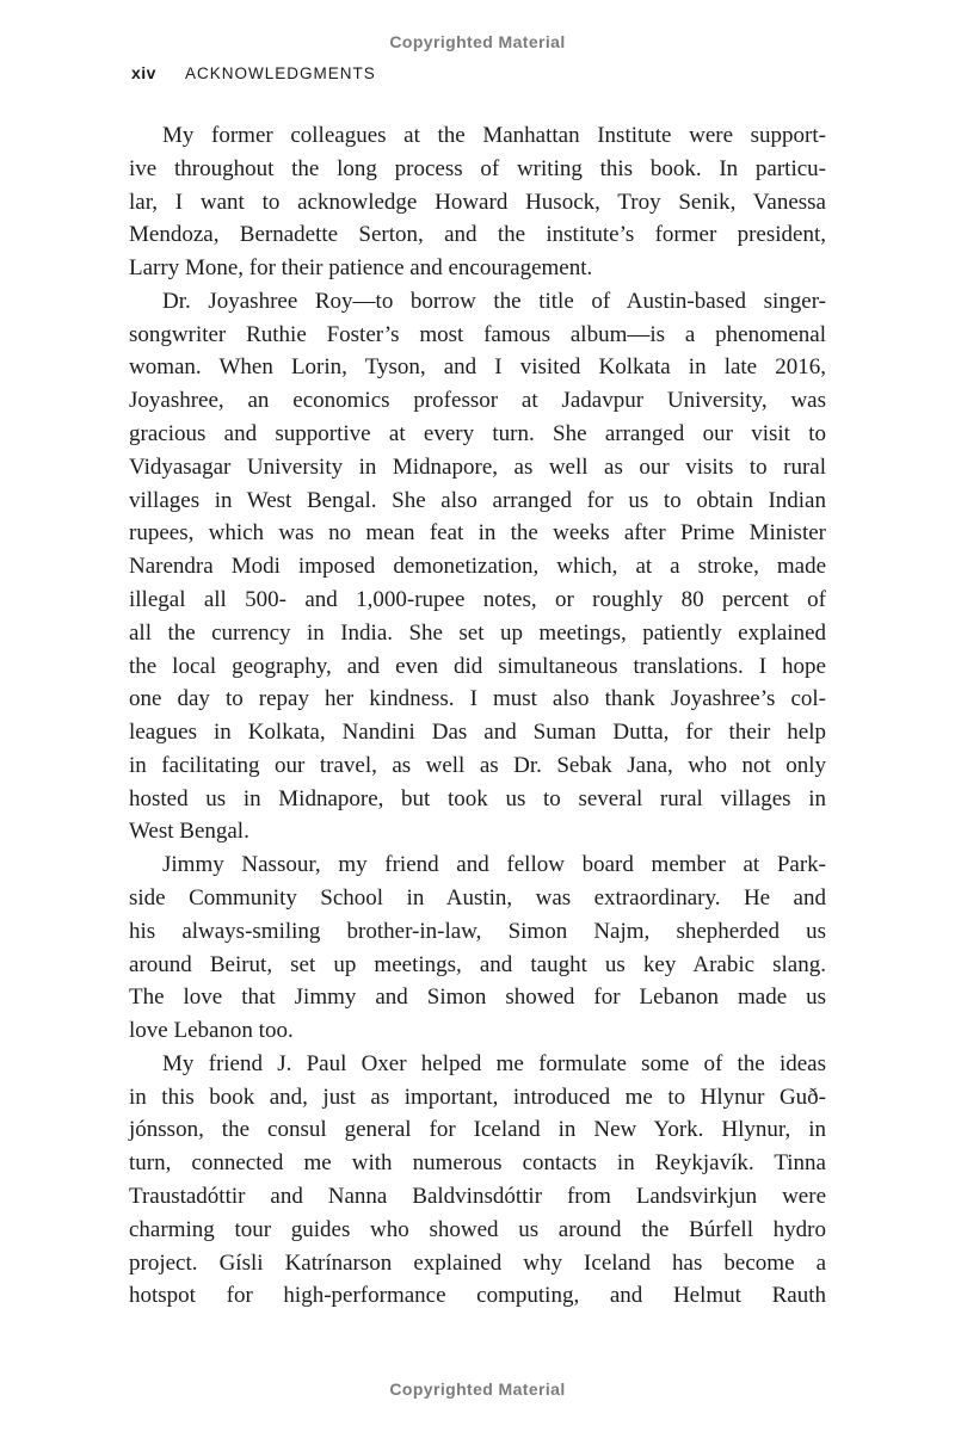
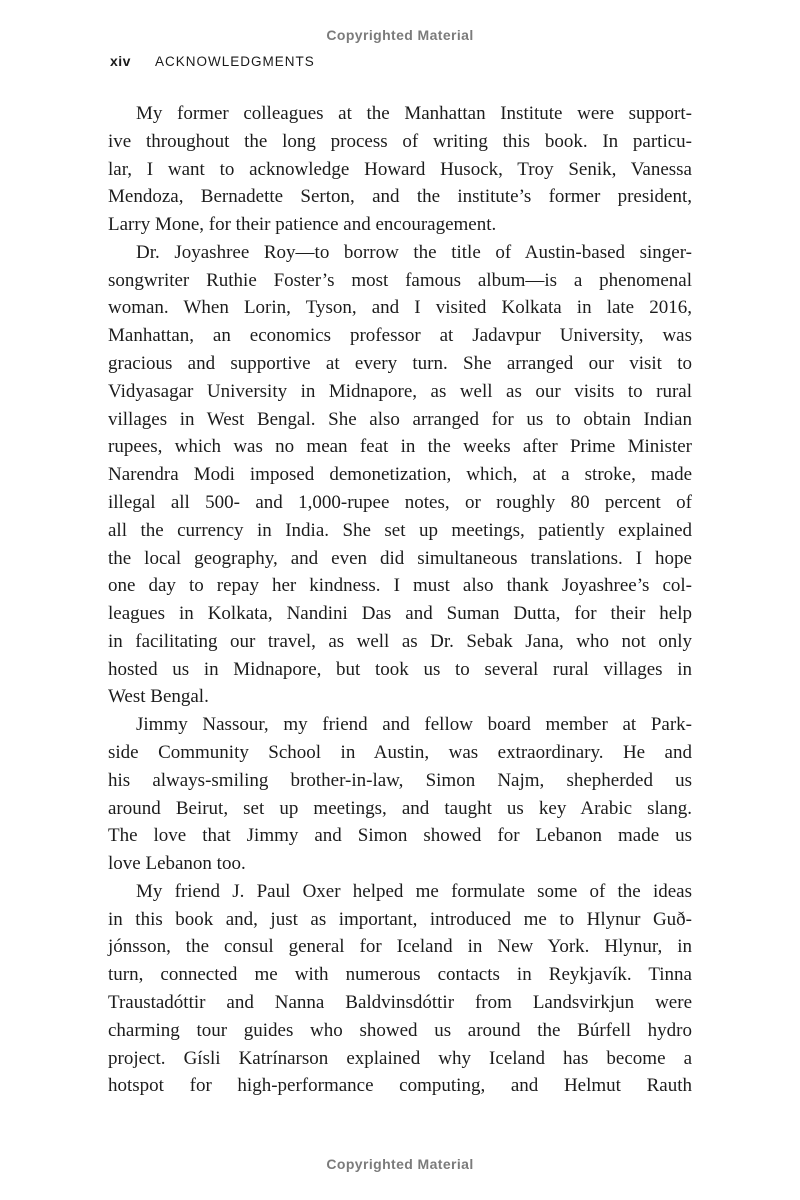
  Copyrighted Material
  xiv ACKNOWLEDGMENTS
  My former colleagues at the Manhattan Institute were support-
  ive throughout the long process of writing this book. In particu-
  lar, I want to acknowledge Howard Husock, Troy Senik, Vanessa
  Mendoza, Bernadette Serton, and the institute’s former president,
  Larry Mone, for their patience and encouragement.
  Dr. Joyashree Roy—to borrow the title of Austin-based singer-
  songwriter Ruthie Foster’s most famous album—is a phenomenal
  woman. When Lorin, Tyson, and I visited Kolkata in late 2016,
- Joyashree, an economics professor at Jadavpur University, was
+ Manhattan, an economics professor at Jadavpur University, was
  gracious and supportive at every turn. She arranged our visit to
  Vidyasagar University in Midnapore, as well as our visits to rural
  villages in West Bengal. She also arranged for us to obtain Indian
  rupees, which was no mean feat in the weeks after Prime Minister
  Narendra Modi imposed demonetization, which, at a stroke, made
  illegal all 500- and 1,000-rupee notes, or roughly 80 percent of
  all the currency in India. She set up meetings, patiently explained
  the local geography, and even did simultaneous translations. I hope
  one day to repay her kindness. I must also thank Joyashree’s col-
  leagues in Kolkata, Nandini Das and Suman Dutta, for their help
  in facilitating our travel, as well as Dr. Sebak Jana, who not only
  hosted us in Midnapore, but took us to several rural villages in
  West Bengal.
  Jimmy Nassour, my friend and fellow board member at Park-
  side Community School in Austin, was extraordinary. He and
  his always-smiling brother-in-law, Simon Najm, shepherded us
  around Beirut, set up meetings, and taught us key Arabic slang.
  The love that Jimmy and Simon showed for Lebanon made us
  love Lebanon too.
  My friend J. Paul Oxer helped me formulate some of the ideas
  in this book and, just as important, introduced me to Hlynur Guð-
  jónsson, the consul general for Iceland in New York. Hlynur, in
  turn, connected me with numerous contacts in Reykjavík. Tinna
  Traustadóttir and Nanna Baldvinsdóttir from Landsvirkjun were
  charming tour guides who showed us around the Búrfell hydro
  project. Gísli Katrínarson explained why Iceland has become a
  hotspot for high-performance computing, and Helmut Rauth
  Copyrighted Material
